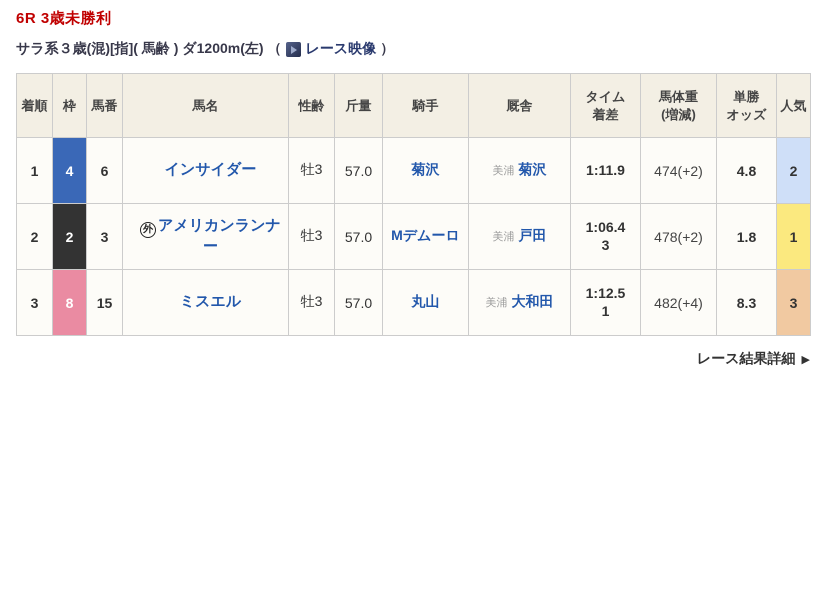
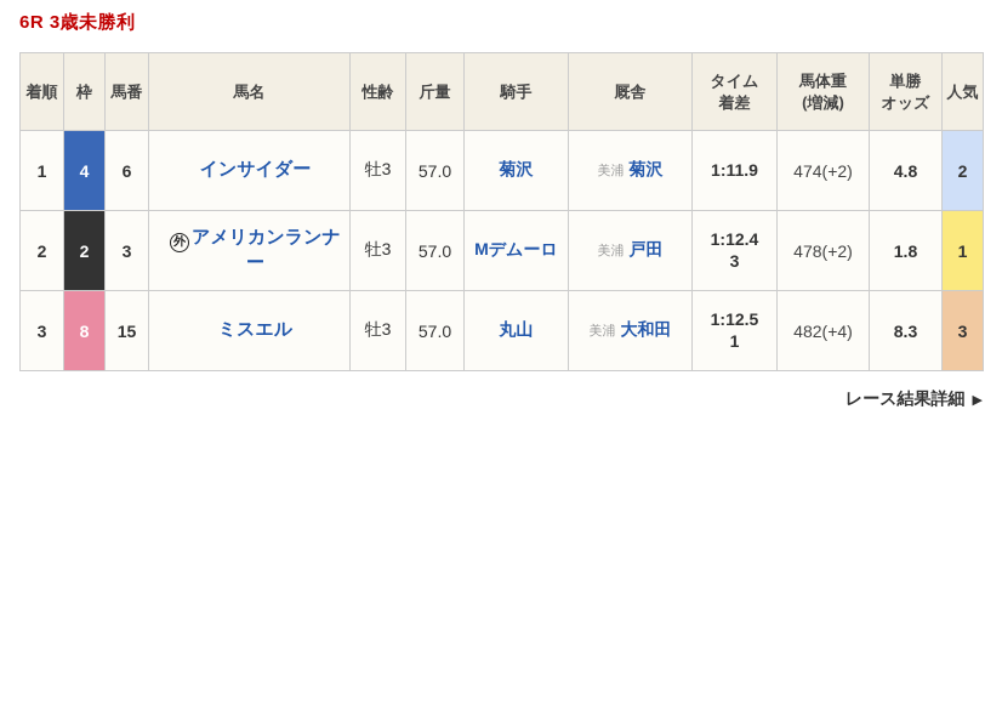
  6R 3歳未勝利
- サラ系３歳(混)[指]( 馬齢 ) ダ1200m(左)
- （
- レース映像
- ）
  着順	枠	馬番	馬名	性齢	斤量	騎手	厩舎	タイム着差	馬体重(増減)	単勝オッズ	人気
  1	4	6	インサイダー	牡3	57.0	菊沢	美浦 菊沢	1:11.9	474(+2)	4.8	2
- 2	2	3	外 アメリカンランナー	牡3	57.0	Mデムーロ	美浦 戸田	1:06.43	478(+2)	1.8	1
+ 2	2	3	外 アメリカンランナー	牡3	57.0	Mデムーロ	美浦 戸田	1:12.43	478(+2)	1.8	1
  3	8	15	ミスエル	牡3	57.0	丸山	美浦 大和田	1:12.51	482(+4)	8.3	3
  レース結果詳細 ▶
